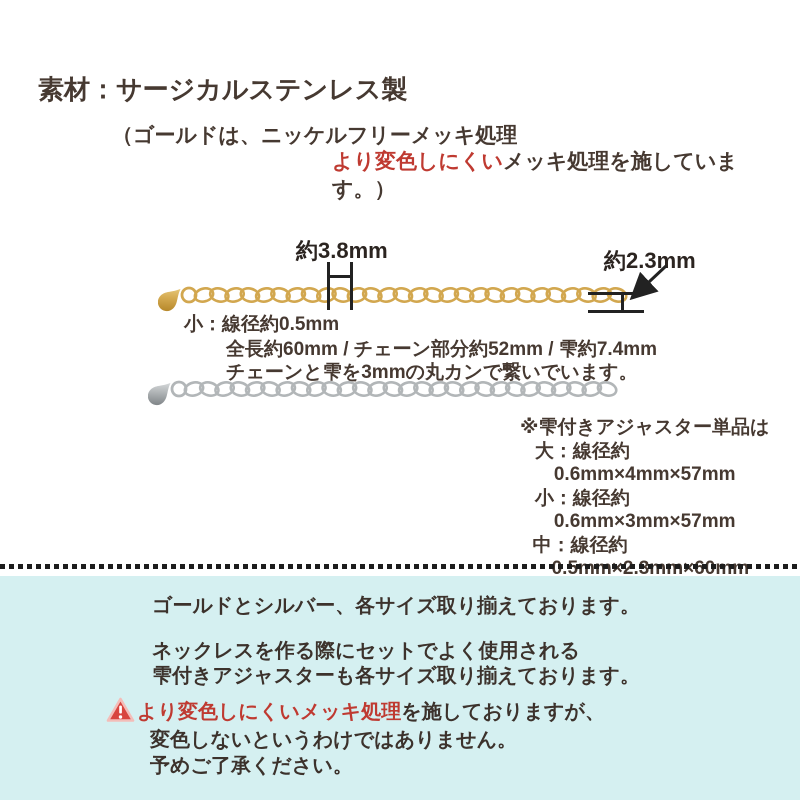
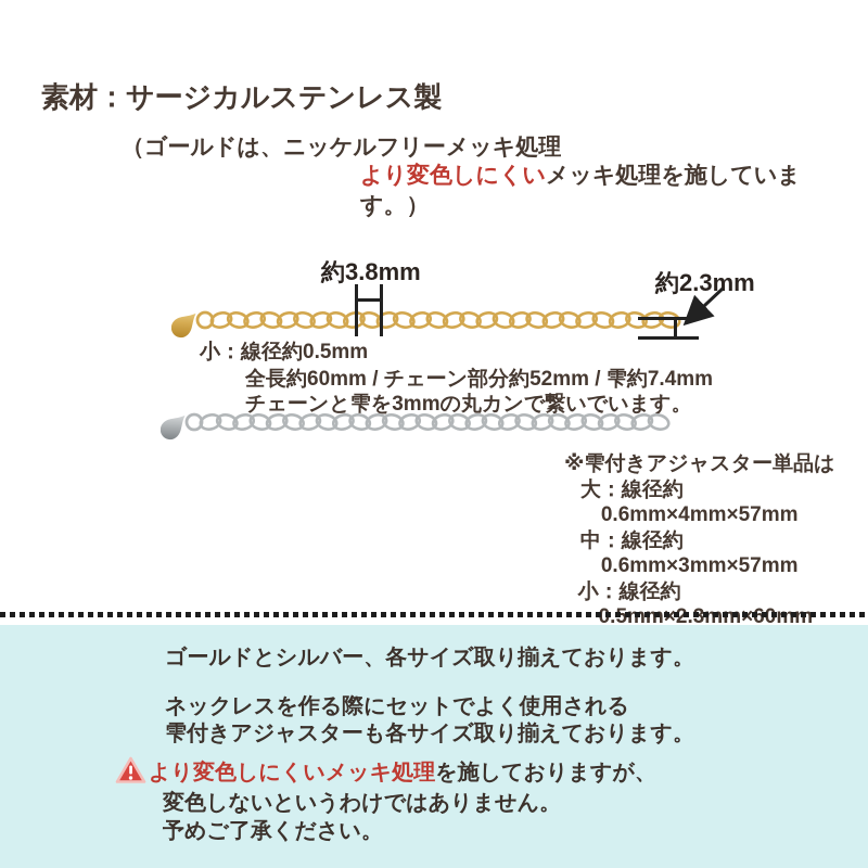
  素材：サージカルステンレス製
  （ゴールドは、ニッケルフリーメッキ処理
  より変色しにくいメッキ処理を施しています。）
  約3.8mm
  約2.3mm
  小：線径約0.5mm
  全長約60mm / チェーン部分約52mm / 雫約7.4mm
  チェーンと雫を3mmの丸カンで繋いでいます。
  ※雫付きアジャスター単品は
  大
  ：線径約0.6mm×4mm×57mm
- 小
+ 中
  ：線径約0.6mm×3mm×57mm
- 中
+ 小
  ゴールドとシルバー、各サイズ取り揃えております。
  ネックレスを作る際にセットでよく使用される
  雫付きアジャスターも各サイズ取り揃えております。
  より変色しにくいメッキ処理を施しておりますが、
  変色しないというわけではありません。
  予めご了承ください。
